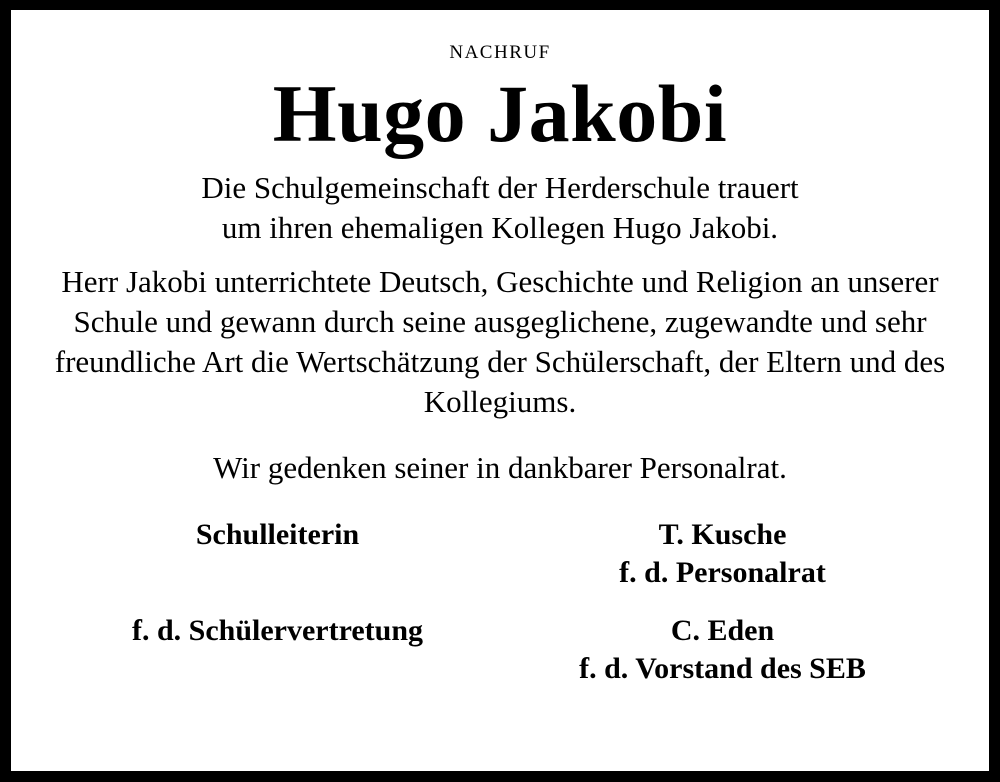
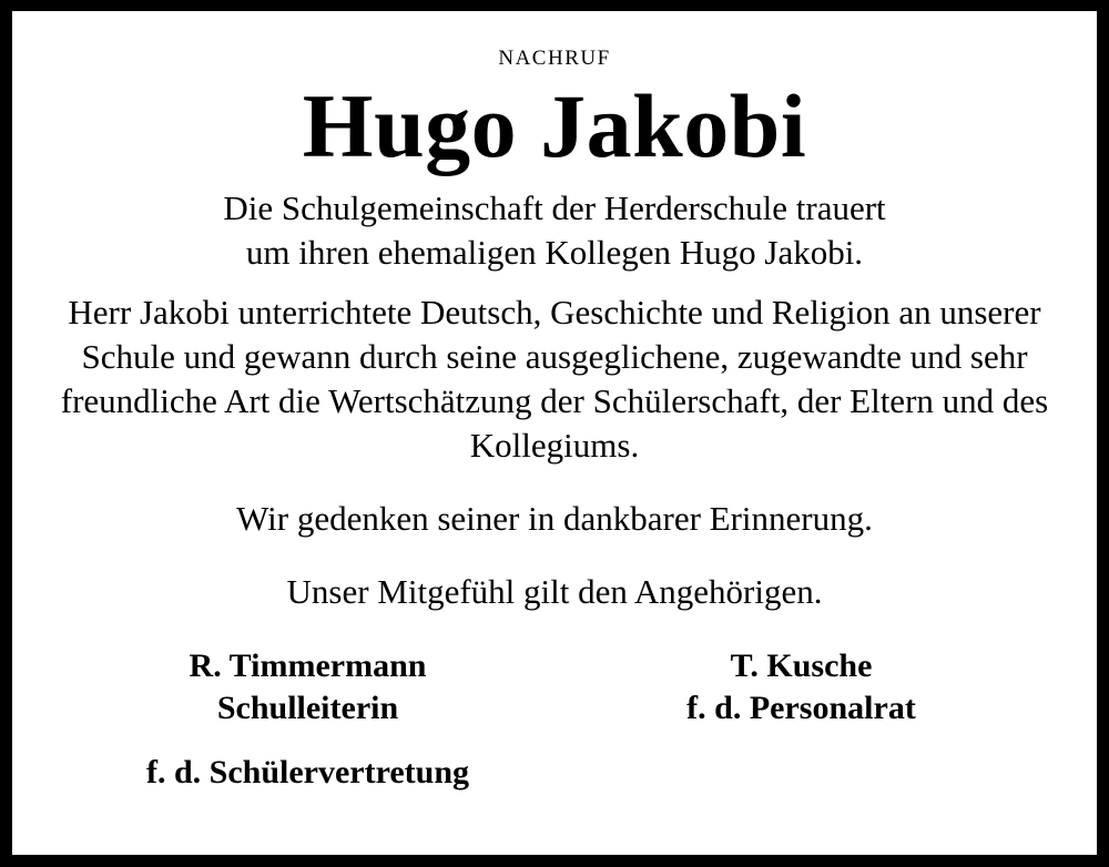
  nachruf
  Hugo Jakobi
  Die Schulgemeinschaft der Herderschule trauert
  um ihren ehemaligen Kollegen Hugo Jakobi.
  Herr Jakobi unterrichtete Deutsch, Geschichte und Religion an unserer Schule und gewann durch seine ausgeglichene, zugewandte und sehr freundliche Art die Wertschätzung der Schülerschaft, der Eltern und des Kollegiums.
- Wir gedenken seiner in dankbarer Personalrat.
+ Wir gedenken seiner in dankbarer Erinnerung.
+ Unser Mitgefühl gilt den Angehörigen.
+ R. Timmermann
  Schulleiterin
  T. Kusche
  f. d. Personalrat
  f. d. Schülervertretung
- C. Eden
- f. d. Vorstand des SEB
